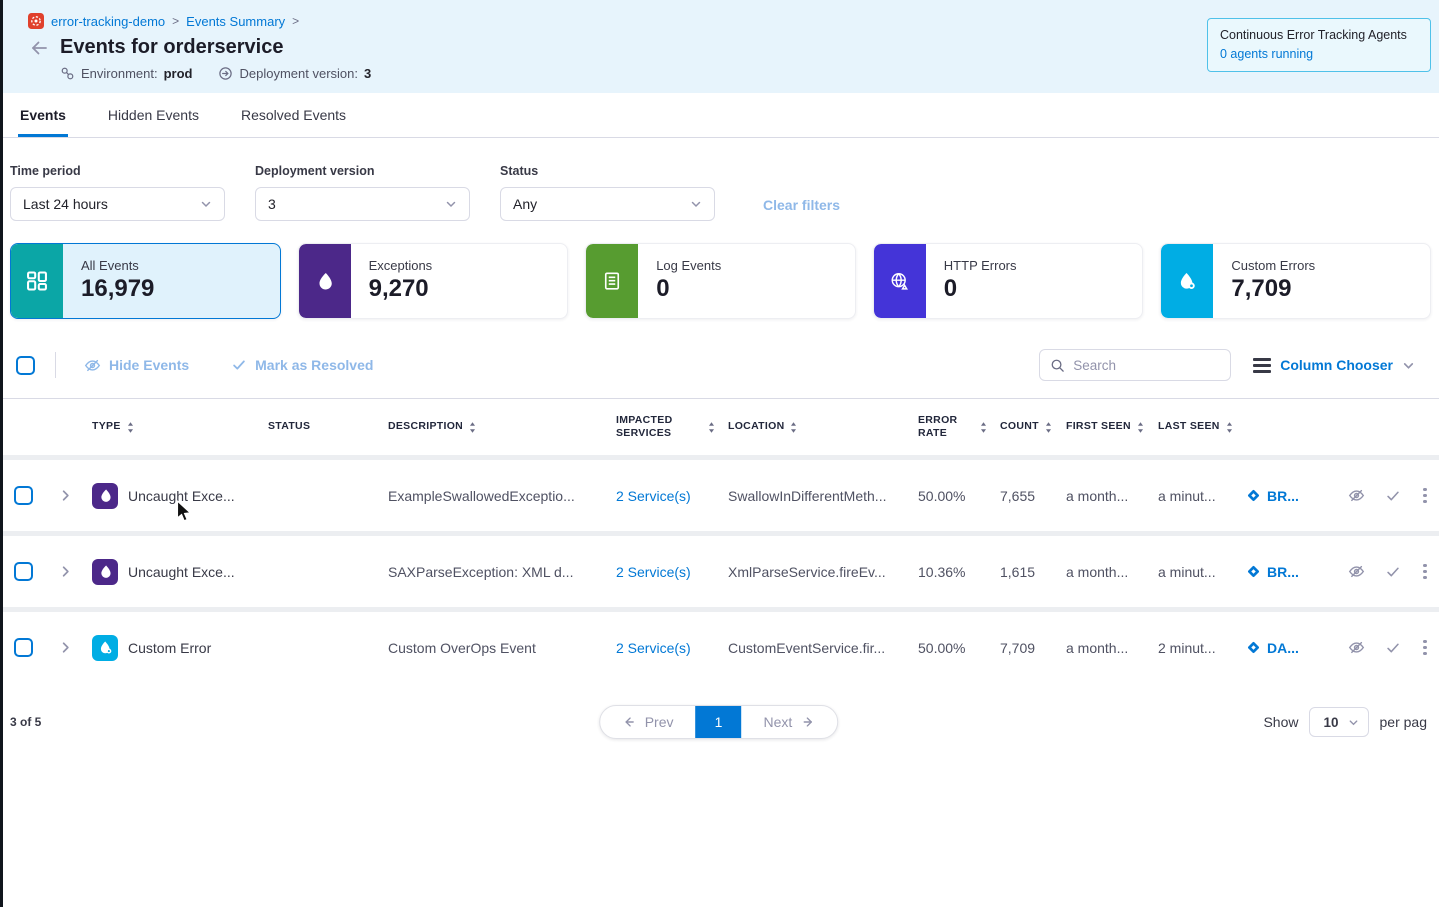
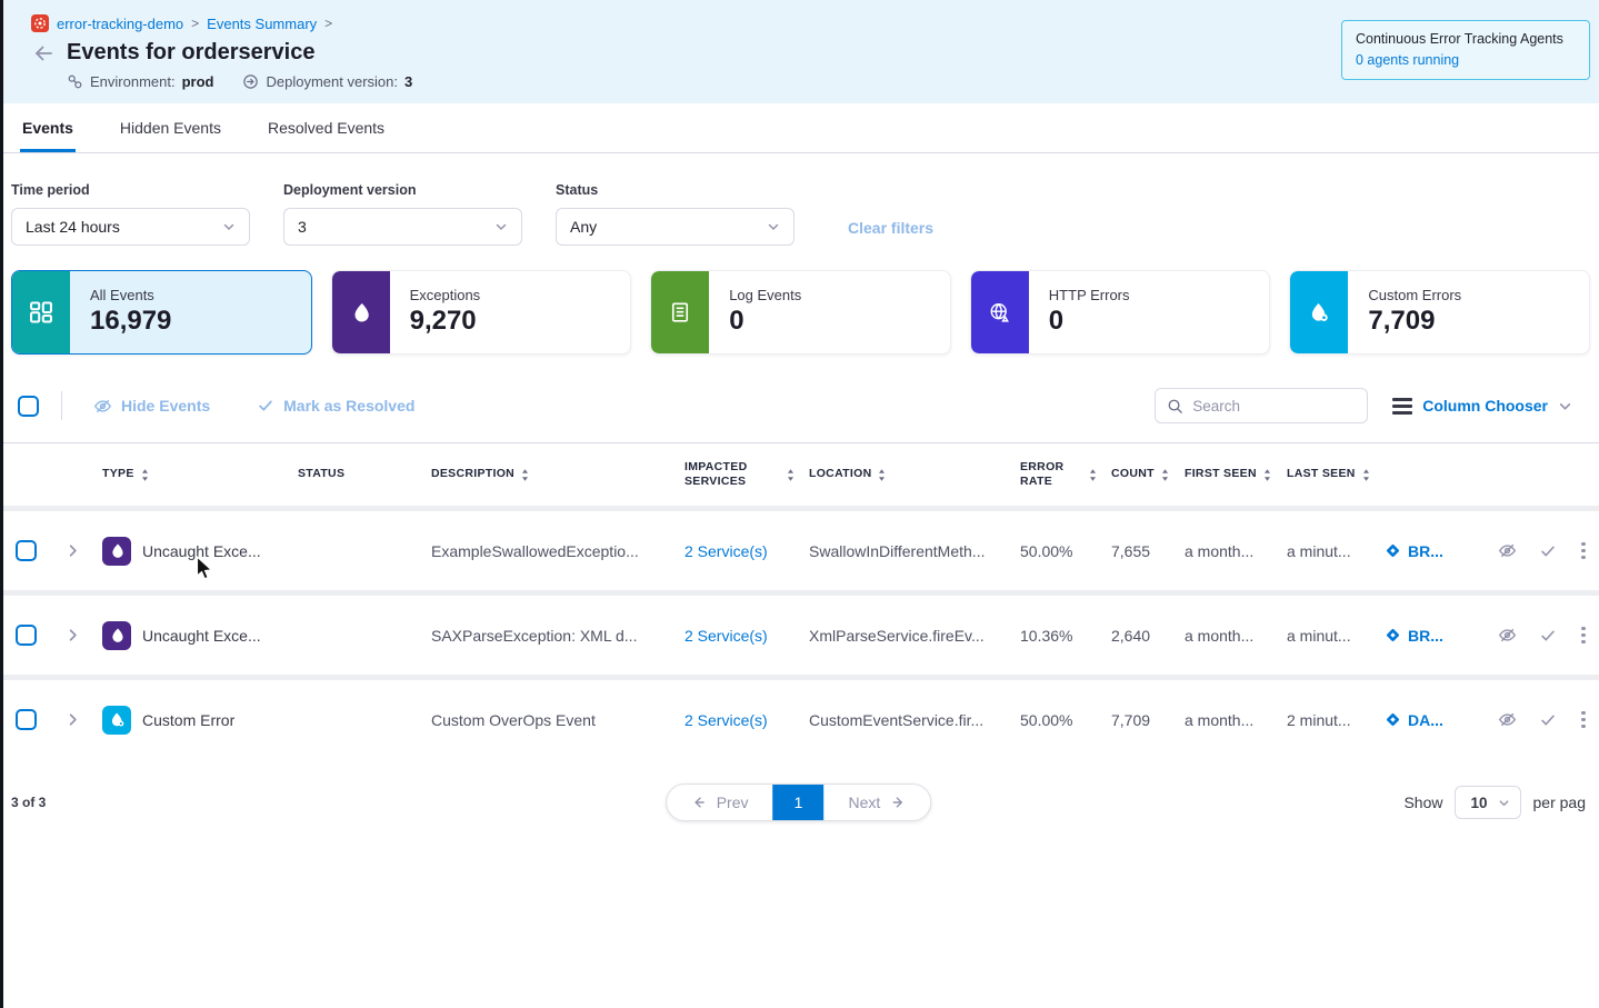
  error-tracking-demo
  >
  Events Summary
  >
  Events for orderservice
  Environment:
  prod
  Deployment version:
  3
  Continuous Error Tracking Agents
  0 agents running
  Events
  Hidden Events
  Resolved Events
  Time period
  Last 24 hours
  Deployment version
  3
  Status
  Any
  Clear filters
  All Events
  16,979
  Exceptions
  9,270
  Log Events
  0
  HTTP Errors
  0
  Custom Errors
  7,709
  Hide Events
  Mark as Resolved
  Search
  Column Chooser
  TYPE
  STATUS
  DESCRIPTION
  IMPACTED SERVICES
  LOCATION
  ERROR RATE
  COUNT
  FIRST SEEN
  LAST SEEN
  Uncaught Exce...
  ExampleSwallowedExceptio...
  2 Service(s)
  SwallowInDifferentMeth...
  50.00%
  7,655
  a month...
  a minut...
  BR...
  Uncaught Exce...
  SAXParseException: XML d...
  2 Service(s)
  XmlParseService.fireEv...
  10.36%
- 1,615
+ 2,640
  a month...
  a minut...
  BR...
  Custom Error
  Custom OverOps Event
  2 Service(s)
  CustomEventService.fir...
  50.00%
  7,709
  a month...
  2 minut...
  DA...
- 3 of 5
+ 3 of 3
  Prev
  1
  Next
  Show
  10
  per pag
